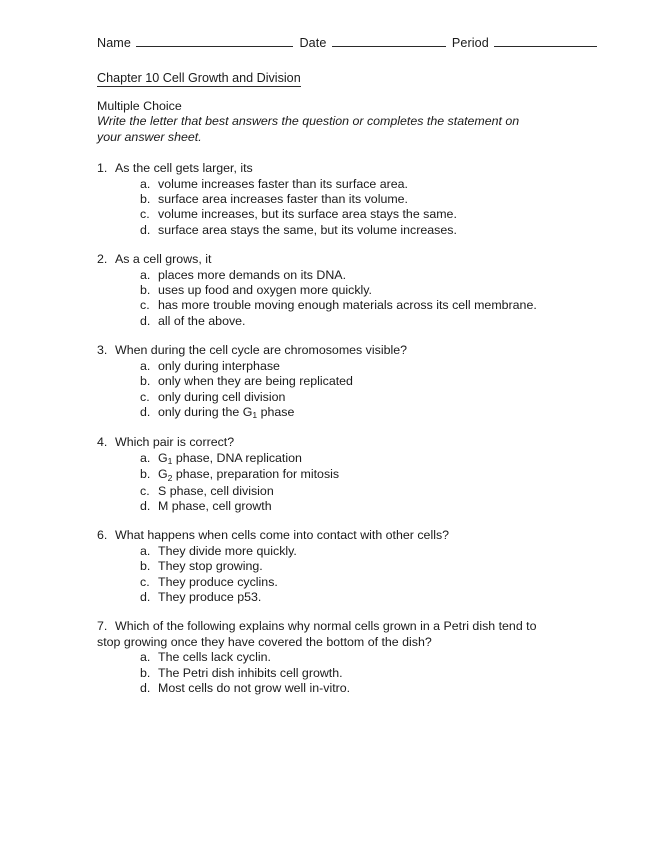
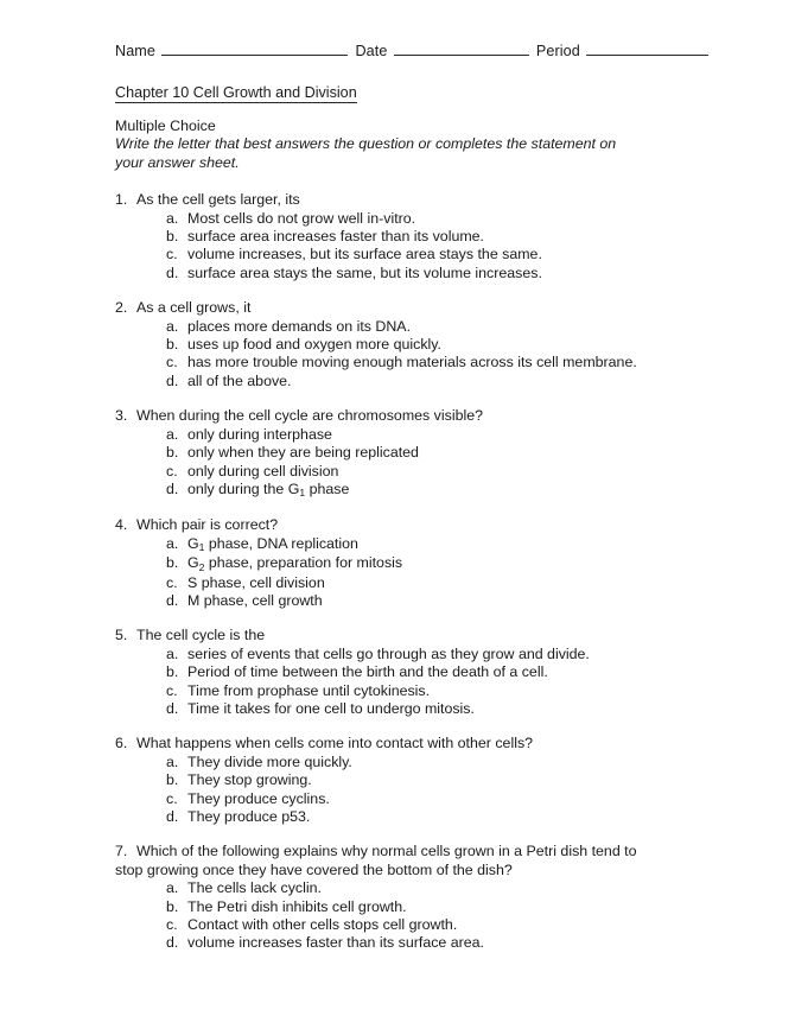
  Name
  Date
  Period
  Chapter 10 Cell Growth and Division
  Multiple Choice
  Write the letter that best answers the question or completes the statement on your answer sheet.
  1. As the cell gets larger, its
- a. volume increases faster than its surface area.
+ a. Most cells do not grow well in-vitro.
  b. surface area increases faster than its volume.
  c. volume increases, but its surface area stays the same.
  d. surface area stays the same, but its volume increases.
  2. As a cell grows, it
  a. places more demands on its DNA.
  b. uses up food and oxygen more quickly.
  c. has more trouble moving enough materials across its cell membrane.
  d. all of the above.
  3. When during the cell cycle are chromosomes visible?
  a. only during interphase
  b. only when they are being replicated
  c. only during cell division
  d. only during the G1 phase
  4. Which pair is correct?
  a. G1 phase, DNA replication
  b. G2 phase, preparation for mitosis
  c. S phase, cell division
  d. M phase, cell growth
+ 5. The cell cycle is the
+ a. series of events that cells go through as they grow and divide.
+ b. Period of time between the birth and the death of a cell.
+ c. Time from prophase until cytokinesis.
+ d. Time it takes for one cell to undergo mitosis.
  6. What happens when cells come into contact with other cells?
  a. They divide more quickly.
  b. They stop growing.
  c. They produce cyclins.
  d. They produce p53.
  7. Which of the following explains why normal cells grown in a Petri dish tend to stop growing once they have covered the bottom of the dish?
  a. The cells lack cyclin.
  b. The Petri dish inhibits cell growth.
+ c. Contact with other cells stops cell growth.
- d. Most cells do not grow well in-vitro.
+ d. volume increases faster than its surface area.
